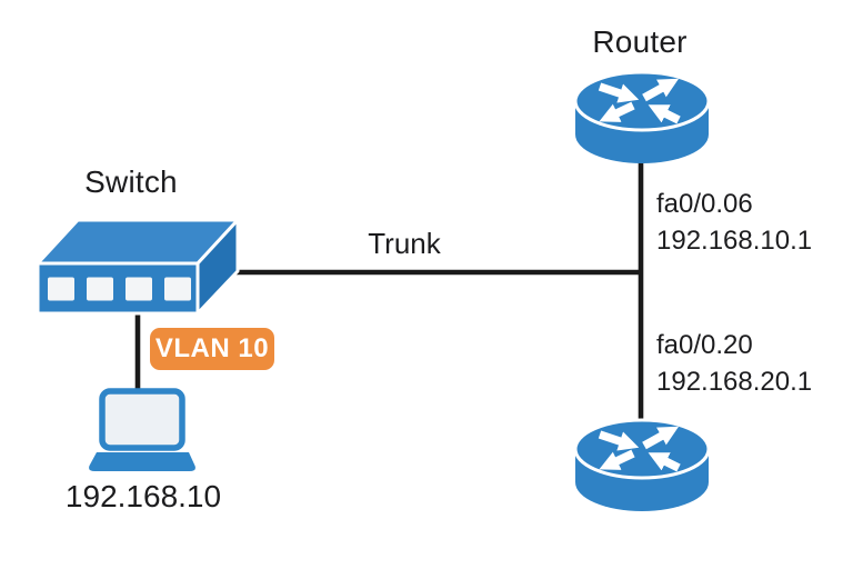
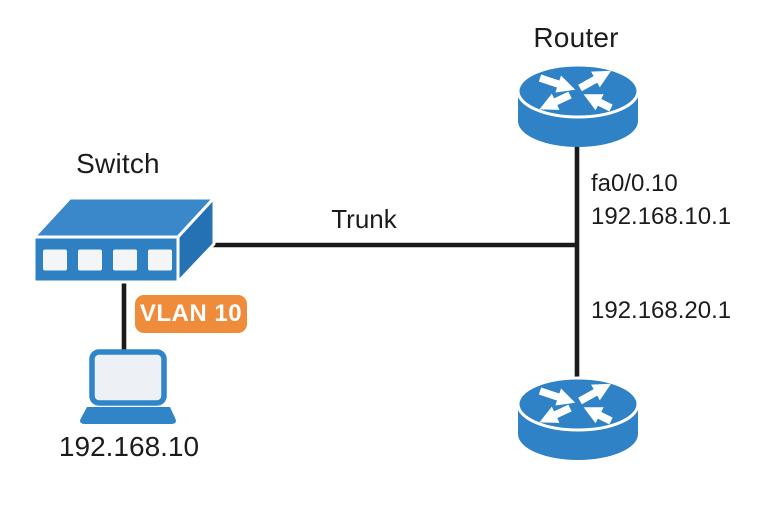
  Router
  Switch
  Trunk
- fa0/0.06
+ fa0/0.10
  192.168.10.1
- fa0/0.20
  192.168.20.1
  VLAN 10
  192.168.10
